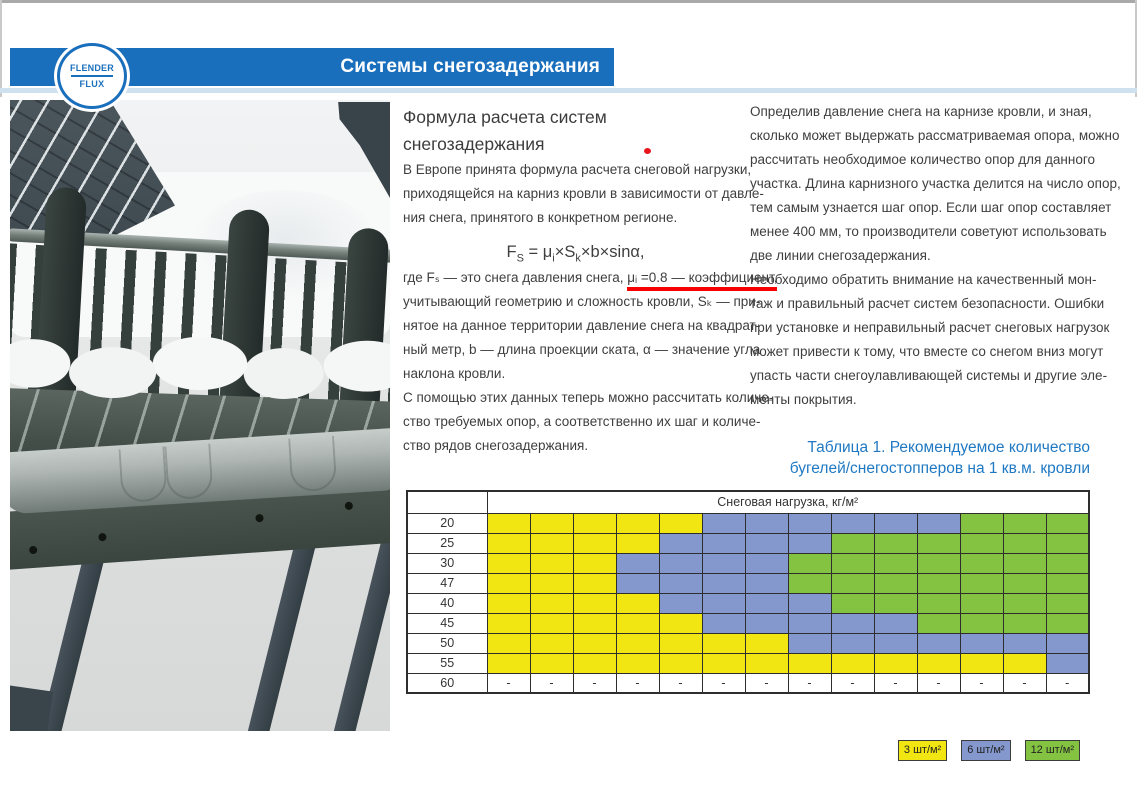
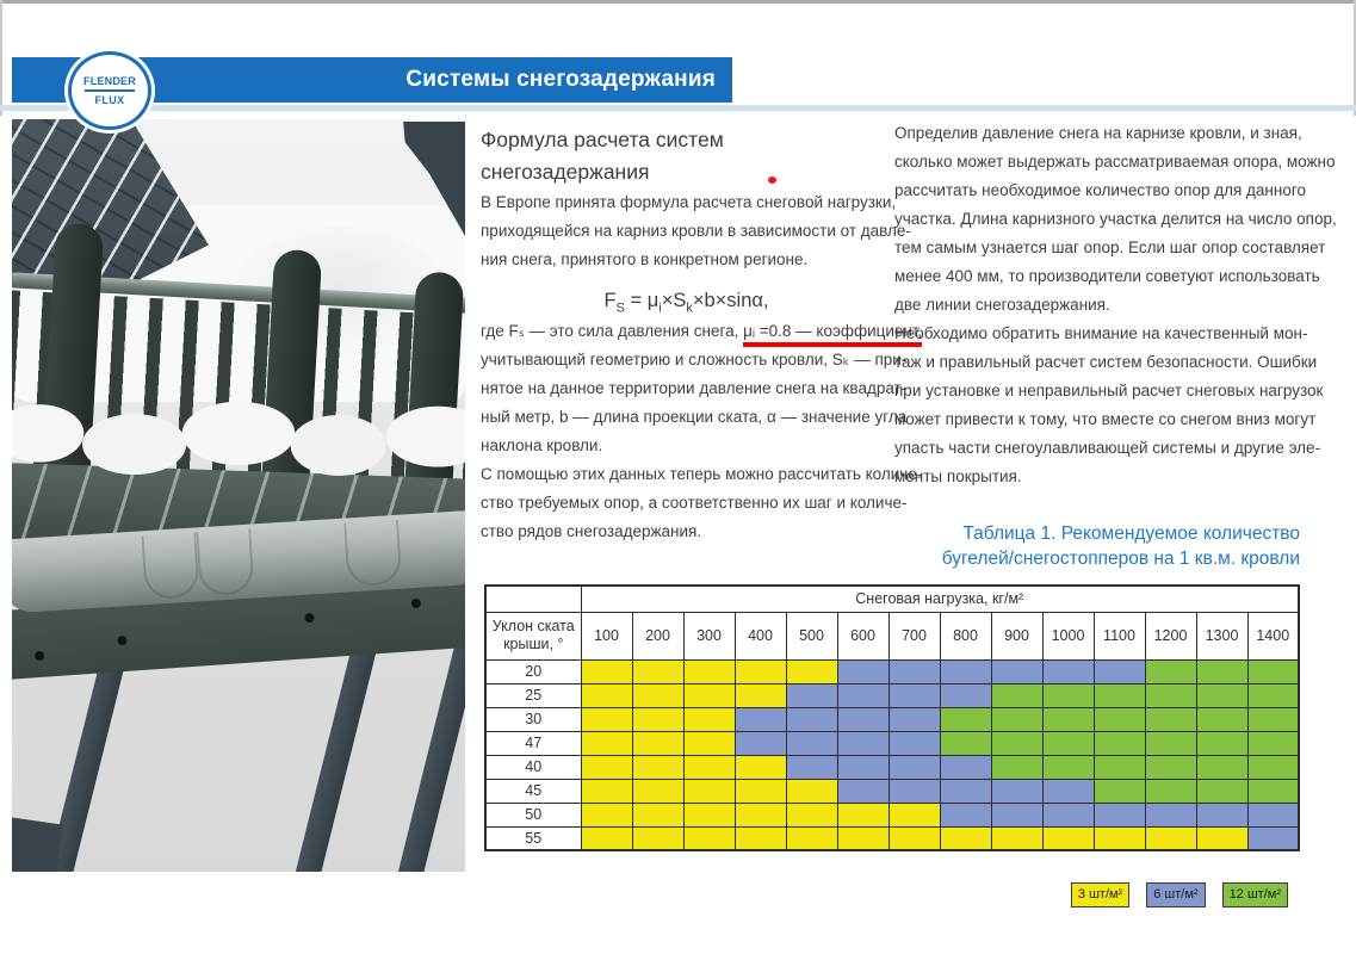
  Системы снегозадержания
  FLENDER
  FLUX
  Формула расчета систем
  снегозадержания
  В Европе принята формула расчета снеговой нагрузки
  приходящейся на карниз кровли в зависимости от давл
  ния снега, принятого в конкретном регионе.
  FS = μi×Sk×b×sinα,
- где Fₛ — это снега давления снега, μᵢ =0.8 — коэффициент,
+ где Fₛ — это сила давления снега, μᵢ =0.8 — коэффициент,
  учитывающий геометрию и сложность кровли, Sₖ — при-
  нятое на данное территории давление снега на квадрат-
  ный метр, b — длина проекции ската, α — значение угла
  наклона кровли.
  С помощью этих данных теперь можно рассчитать кол
  ство требуемых опор, а соответственно их шаг и колич
  ство рядов снегозадержания.
  Определив давление снега на карнизе кровли, и зная,
  сколько может выдержать рассматриваемая опора, можно
  рассчитать необходимое количество опор для данного
  участка. Длина карнизного участка делится на число опор,
  тем самым узнается шаг опор. Если шаг опор составляет
  менее 400 мм, то производители советуют использовать
  две линии снегозадержания.
  Необходимо обратить внимание на качественный мон-
  таж и правильный расчет систем безопасности. Ошибки
  при установке и неправильный расчет снеговых нагрузок
  может привести к тому, что вместе со снегом вниз могут
  упасть части снегоулавливающей системы и другие эле-
  менты покрытия.
  Таблица 1. Рекомендуемое количество
  бугелей/снегостопперов на 1 кв.м. кровли
  	Снеговая нагрузка, кг/м²
+ Уклон ската крыши, °	100	200	300	400	500	600	700	800	900	1000	1100	1200	1300	1400
  20
  25
  30
  47
  40
  45
  50
  55
- 60	-	-	-	-	-	-	-	-	-	-	-	-	-	-
  3 шт/м²
  6 шт/м²
  12 шт/м²
